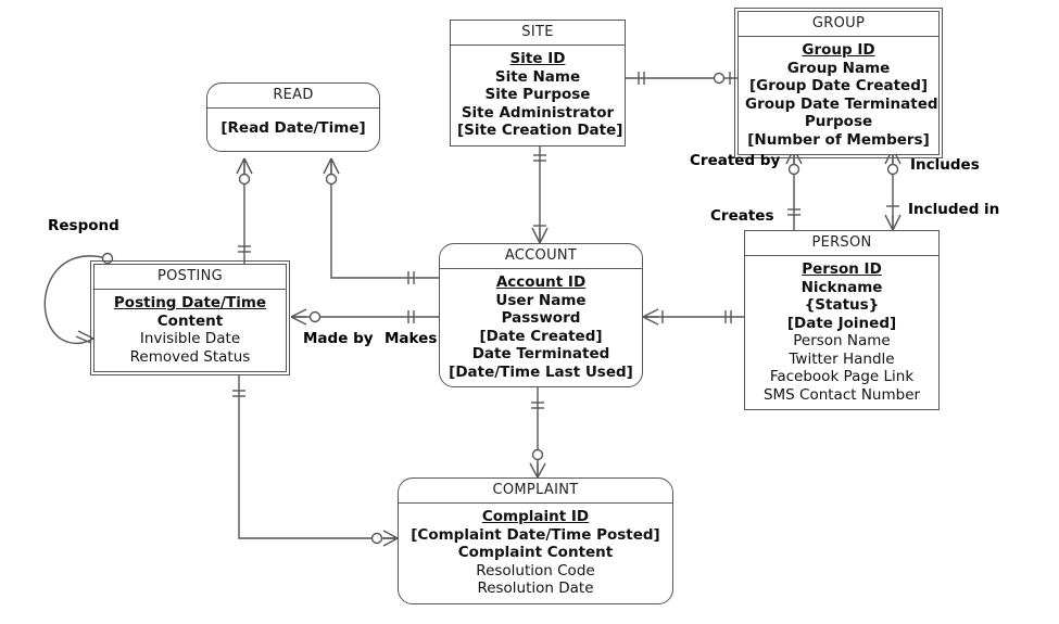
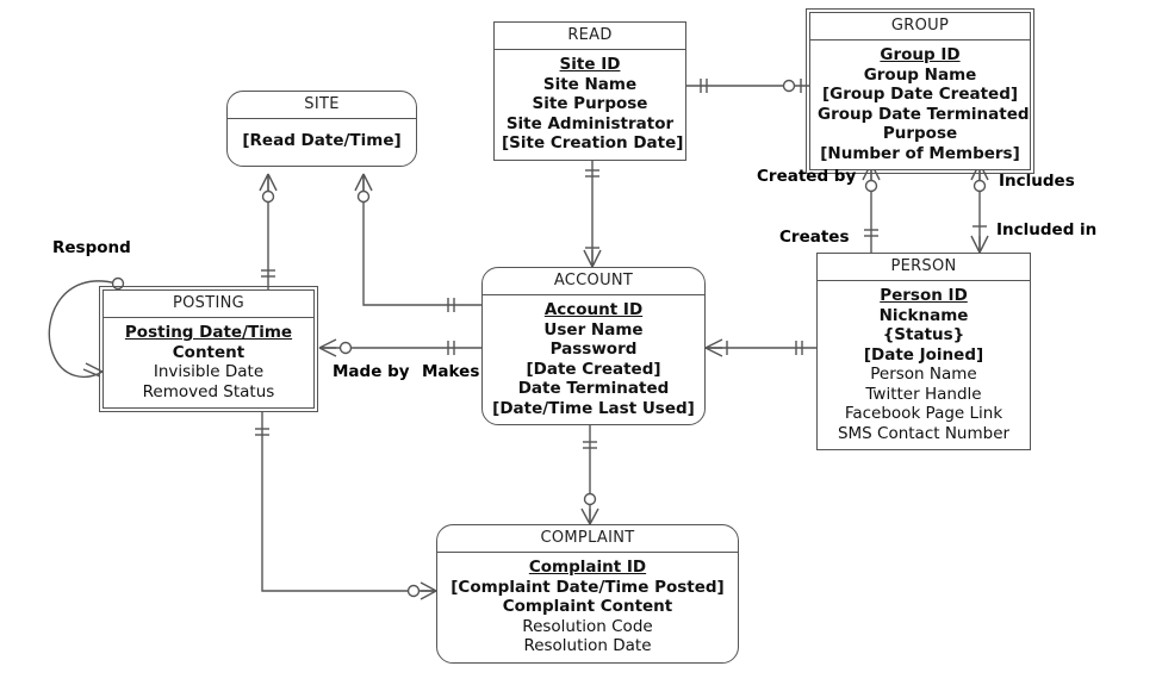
- SITE
+ READ
  Site ID
  Site Name
  Site Purpose
  Site Administrator
  [Site Creation Date]
  GROUP
  Group ID
  Group Name
  [Group Date Created]
  Group Date Terminated
  Purpose
  [Number of Members]
- READ
+ SITE
  [Read Date/Time]
  POSTING
  Posting Date/Time
  Content
  Invisible Date
  Removed Status
  ACCOUNT
  Account ID
  User Name
  Password
  [Date Created]
  Date Terminated
  [Date/Time Last Used]
  PERSON
  Person ID
  Nickname
  {Status}
  [Date Joined]
  Person Name
  Twitter Handle
  Facebook Page Link
  SMS Contact Number
  COMPLAINT
  Complaint ID
  [Complaint Date/Time Posted]
  Complaint Content
  Resolution Code
  Resolution Date
  Respond
  Made by
  Makes
  Created by
  Includes
  Creates
  Included in
